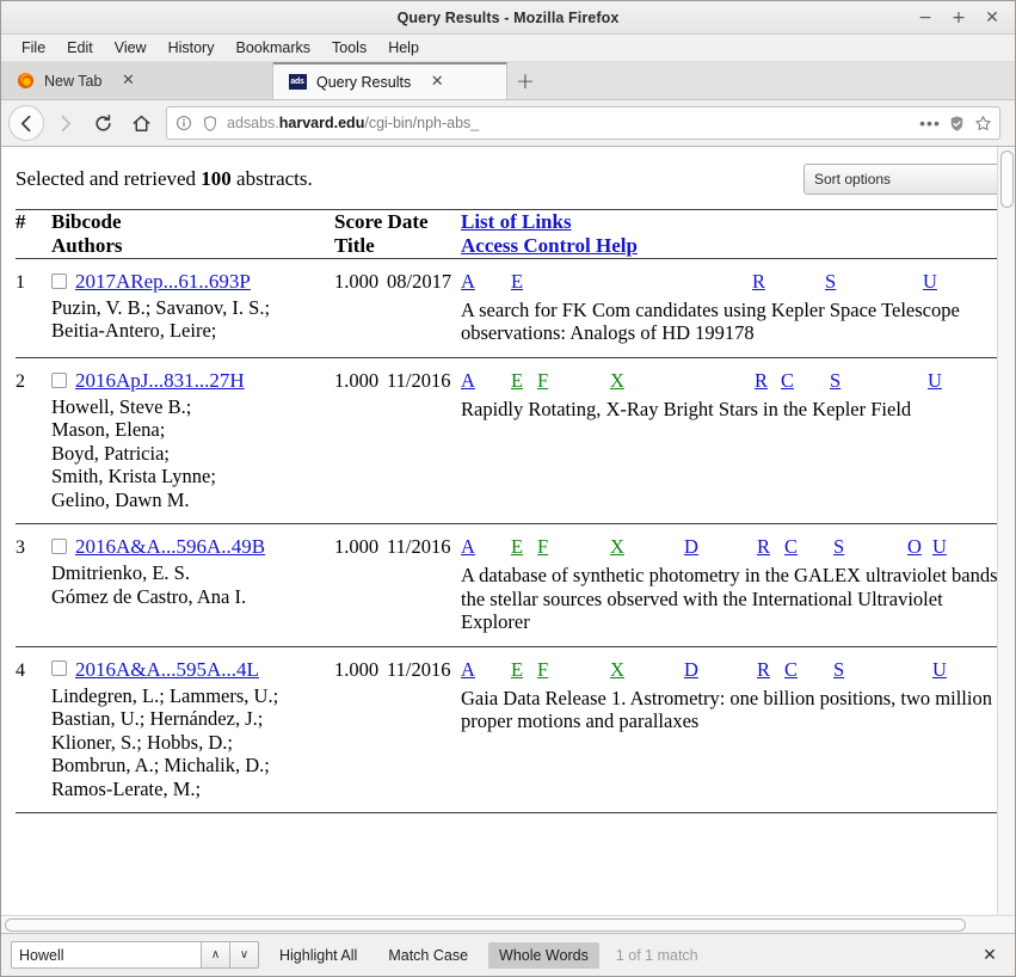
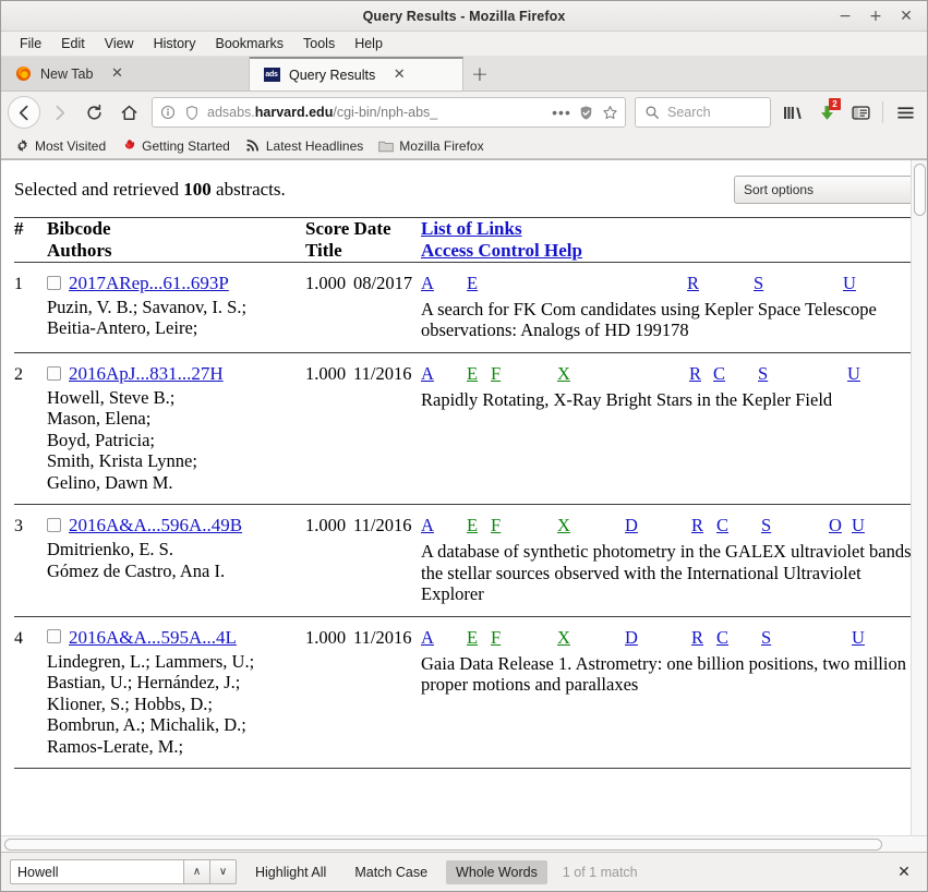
  Query Results - Mozilla Firefox
  −
  +
  ✕
  File
  Edit
  View
  History
  Bookmarks
  Tools
  Help
  New Tab
  ✕
  Query Results
  ✕
  +
  adsabs.harvard.edu/cgi-bin/nph-abs_
  •••
+ Search
+ 2
+ Most Visited
+ Getting Started
+ Latest Headlines
+ Mozilla Firefox
  Selected and retrieved 100 abstracts.
  Sort options
  #	Bibcode Authors	Score Date Title	List of Links Access Control Help
  1	2017ARep...61..693PPuzin, V. B.; Savanov, I. S.;Beitia-Antero, Leire;	1.000	08/2017	A E R S UA search for FK Com candidates using Kepler Space Telescopeobservations: Analogs of HD 199178
  2	2016ApJ...831...27HHowell, Steve B.;Mason, Elena;Boyd, Patricia;Smith, Krista Lynne;Gelino, Dawn M.	1.000	11/2016	A E F X R C S URapidly Rotating, X-Ray Bright Stars in the Kepler Field
  3	2016A&A...596A..49BDmitrienko, E. S.Gómez de Castro, Ana I.	1.000	11/2016	A E F X D R C S O UA database of synthetic photometry in the GALEX ultraviolet bandsthe stellar sources observed with the International UltravioletExplorer
  4	2016A&A...595A...4LLindegren, L.; Lammers, U.;Bastian, U.; Hernández, J.;Klioner, S.; Hobbs, D.;Bombrun, A.; Michalik, D.;Ramos-Lerate, M.;	1.000	11/2016	A E F X D R C S UGaia Data Release 1. Astrometry: one billion positions, two millionproper motions and parallaxes
  Howell
  ∧
  ∨
  Highlight All
  Match Case
  Whole Words
  1 of 1 match
  ✕
